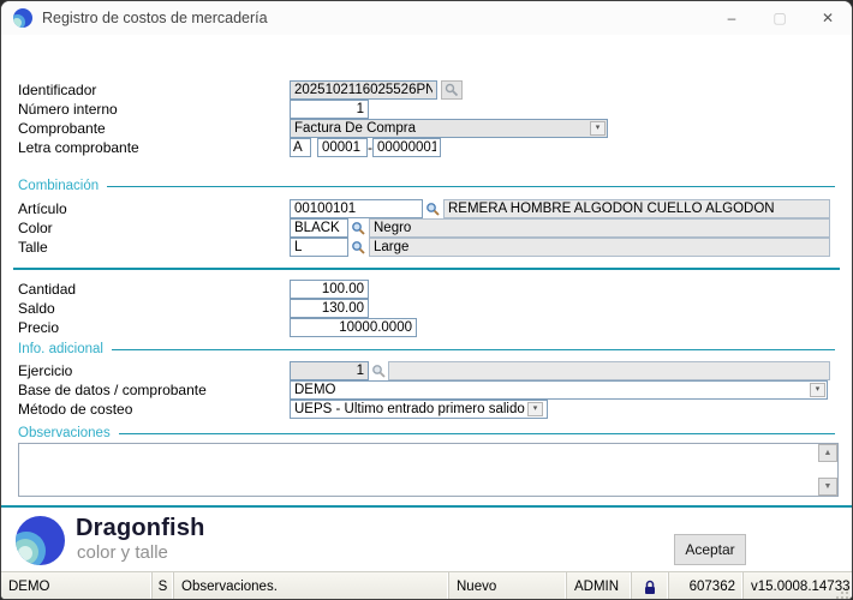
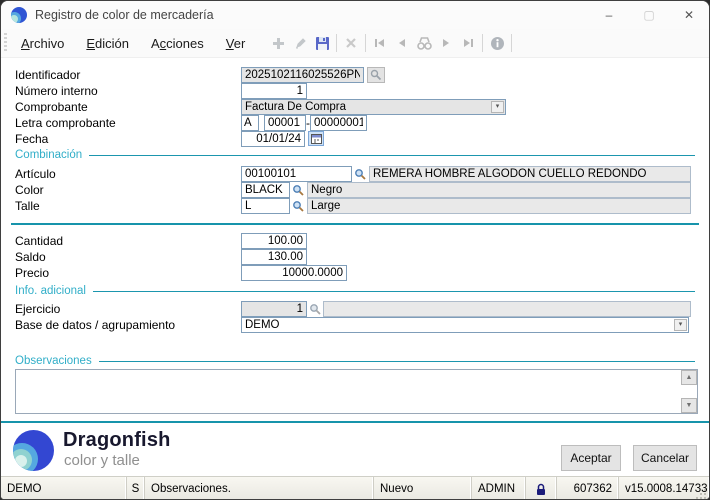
- Registro de costos de mercadería
+ Registro de color de mercadería
  –
  ▢
  ✕
+ Archivo
+ Edición
+ Acciones
+ Ver
  Identificador
  2025102116025526PN
  Número interno
  1
  Comprobante
  Factura De Compra
  Letra comprobante
  A
  00001
  -
  00000001
+ Fecha
+ 01/01/24
  Combinación
  Artículo
  00100101
- REMERA HOMBRE ALGODON CUELLO ALGODON
+ REMERA HOMBRE ALGODON CUELLO REDONDO
  Color
  BLACK
  Negro
  Talle
  L
  Large
  Cantidad
  100.00
  Saldo
  130.00
  Precio
  10000.0000
  Info. adicional
  Ejercicio
  1
- Base de datos / comprobante
+ Base de datos / agrupamiento
  DEMO
- Método de costeo
- UEPS - Último entrado primero salido
  Observaciones
  Dragonfish
  color y talle
  Aceptar
+ Cancelar
  DEMO
  S
  Observaciones.
  Nuevo
  ADMIN
  607362
  v15.0008.14733
